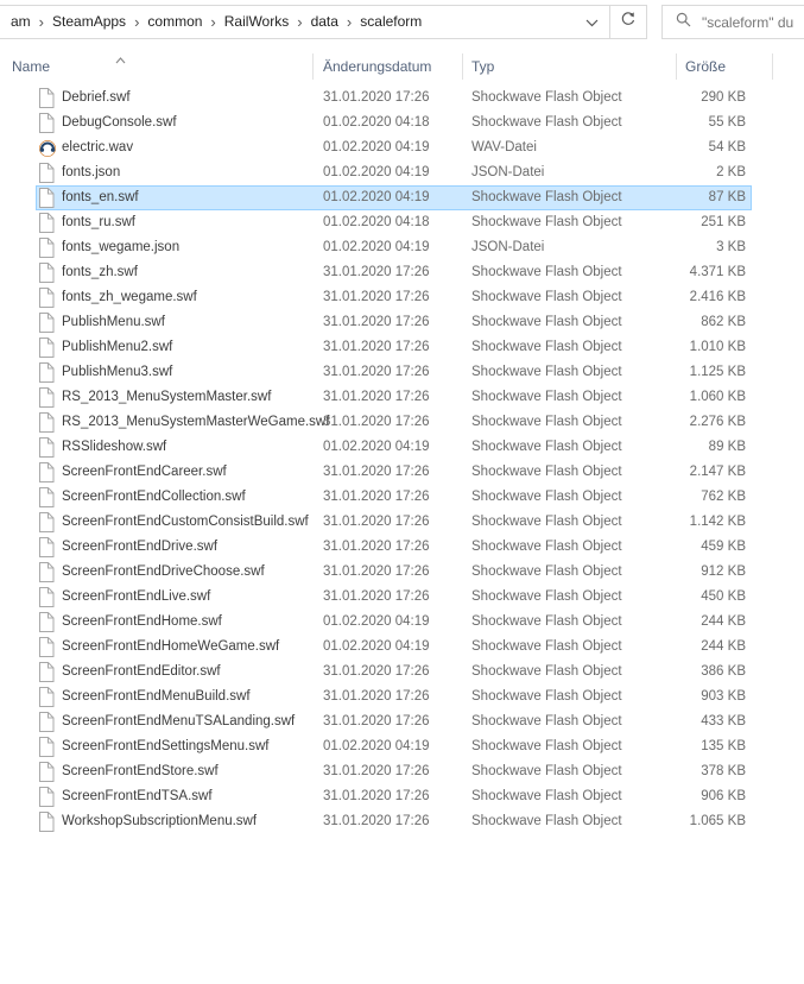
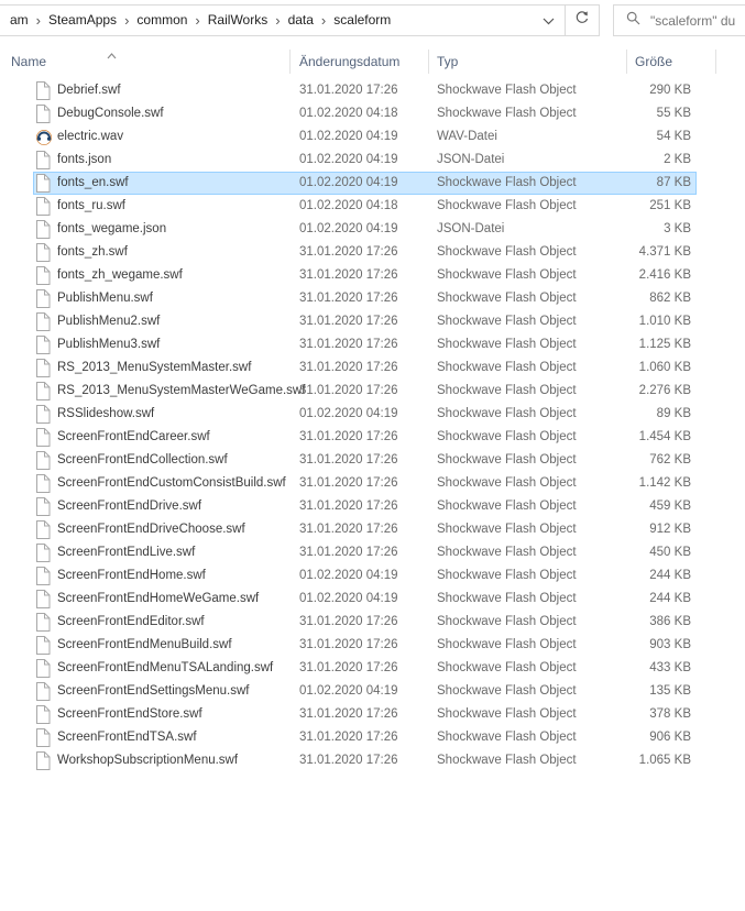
  am
  ›
  SteamApps
  ›
  common
  ›
  RailWorks
  ›
  data
  ›
  scaleform
  "scaleform" du
  Name
  Änderungsdatum
  Typ
  Größe
  Debrief.swf
  31.01.2020 17:26
  Shockwave Flash Object
  290 KB
  DebugConsole.swf
  01.02.2020 04:18
  Shockwave Flash Object
  55 KB
  electric.wav
  01.02.2020 04:19
  WAV-Datei
  54 KB
  fonts.json
  01.02.2020 04:19
  JSON-Datei
  2 KB
  fonts_en.swf
  01.02.2020 04:19
  Shockwave Flash Object
  87 KB
  fonts_ru.swf
  01.02.2020 04:18
  Shockwave Flash Object
  251 KB
  fonts_wegame.json
  01.02.2020 04:19
  JSON-Datei
  3 KB
  fonts_zh.swf
  31.01.2020 17:26
  Shockwave Flash Object
  4.371 KB
  fonts_zh_wegame.swf
  31.01.2020 17:26
  Shockwave Flash Object
  2.416 KB
  PublishMenu.swf
  31.01.2020 17:26
  Shockwave Flash Object
  862 KB
  PublishMenu2.swf
  31.01.2020 17:26
  Shockwave Flash Object
  1.010 KB
  PublishMenu3.swf
  31.01.2020 17:26
  Shockwave Flash Object
  1.125 KB
  RS_2013_MenuSystemMaster.swf
  31.01.2020 17:26
  Shockwave Flash Object
  1.060 KB
  RS_2013_MenuSystemMasterWeGame.swf
  31.01.2020 17:26
  Shockwave Flash Object
  2.276 KB
  RSSlideshow.swf
  01.02.2020 04:19
  Shockwave Flash Object
  89 KB
  ScreenFrontEndCareer.swf
  31.01.2020 17:26
  Shockwave Flash Object
- 2.147 KB
+ 1.454 KB
  ScreenFrontEndCollection.swf
  31.01.2020 17:26
  Shockwave Flash Object
  762 KB
  ScreenFrontEndCustomConsistBuild.swf
  31.01.2020 17:26
  Shockwave Flash Object
  1.142 KB
  ScreenFrontEndDrive.swf
  31.01.2020 17:26
  Shockwave Flash Object
  459 KB
  ScreenFrontEndDriveChoose.swf
  31.01.2020 17:26
  Shockwave Flash Object
  912 KB
  ScreenFrontEndLive.swf
  31.01.2020 17:26
  Shockwave Flash Object
  450 KB
  ScreenFrontEndHome.swf
  01.02.2020 04:19
  Shockwave Flash Object
  244 KB
  ScreenFrontEndHomeWeGame.swf
  01.02.2020 04:19
  Shockwave Flash Object
  244 KB
  ScreenFrontEndEditor.swf
  31.01.2020 17:26
  Shockwave Flash Object
  386 KB
  ScreenFrontEndMenuBuild.swf
  31.01.2020 17:26
  Shockwave Flash Object
  903 KB
  ScreenFrontEndMenuTSALanding.swf
  31.01.2020 17:26
  Shockwave Flash Object
  433 KB
  ScreenFrontEndSettingsMenu.swf
  01.02.2020 04:19
  Shockwave Flash Object
  135 KB
  ScreenFrontEndStore.swf
  31.01.2020 17:26
  Shockwave Flash Object
  378 KB
  ScreenFrontEndTSA.swf
  31.01.2020 17:26
  Shockwave Flash Object
  906 KB
  WorkshopSubscriptionMenu.swf
  31.01.2020 17:26
  Shockwave Flash Object
  1.065 KB
